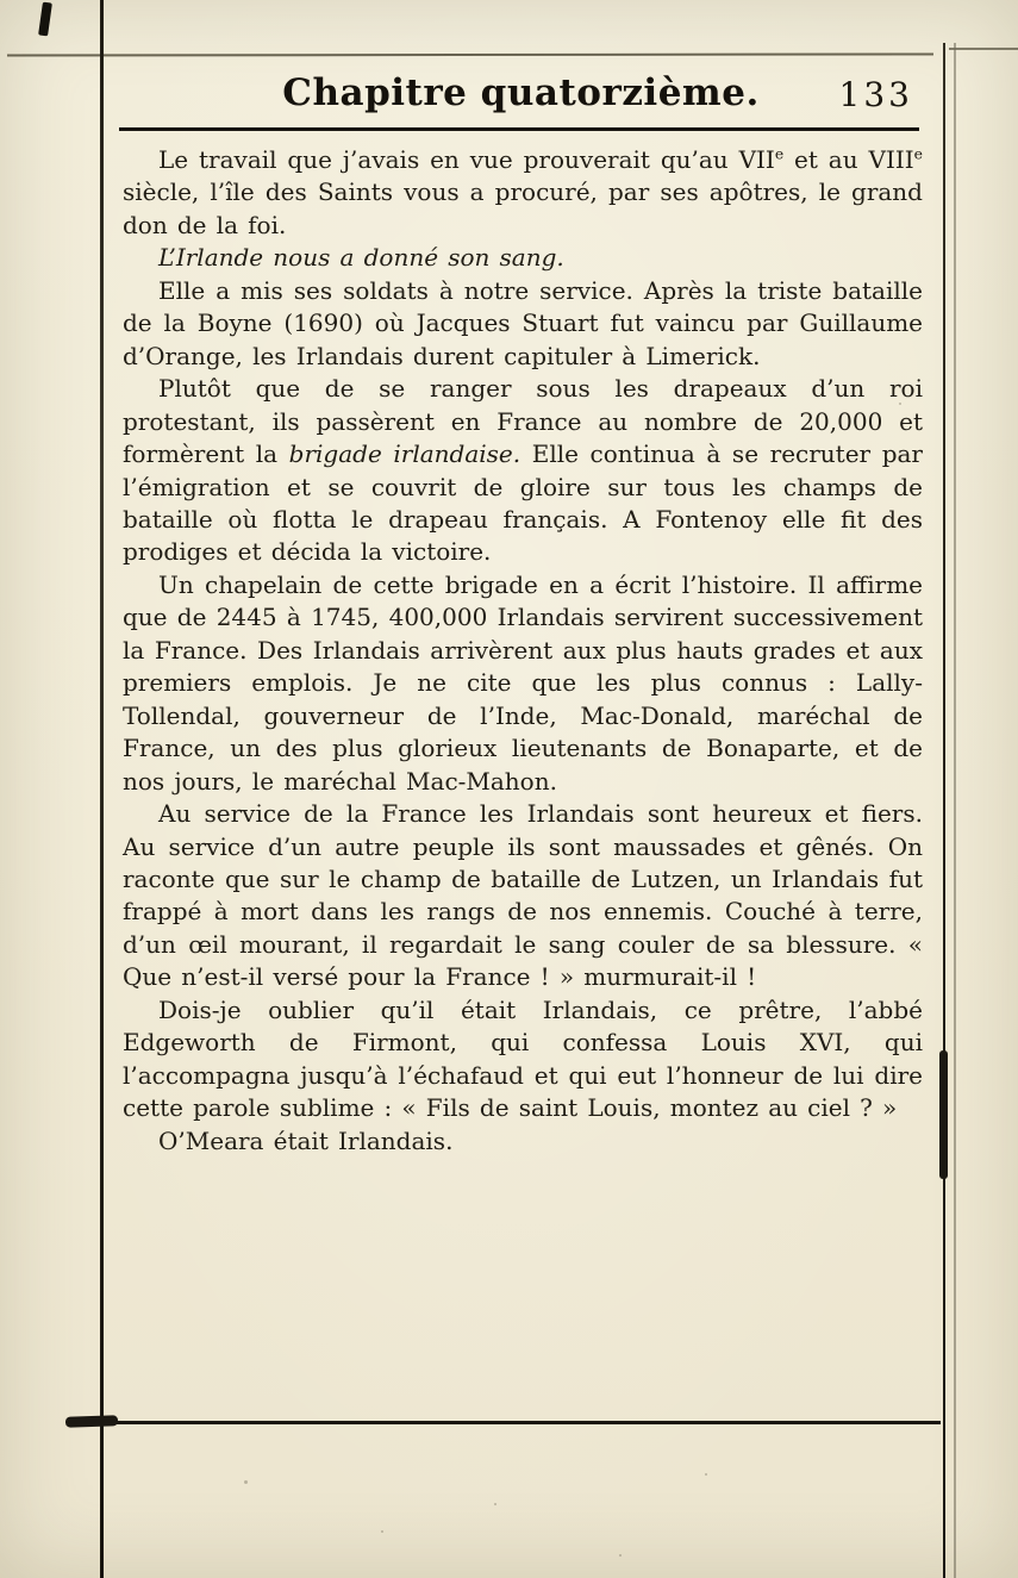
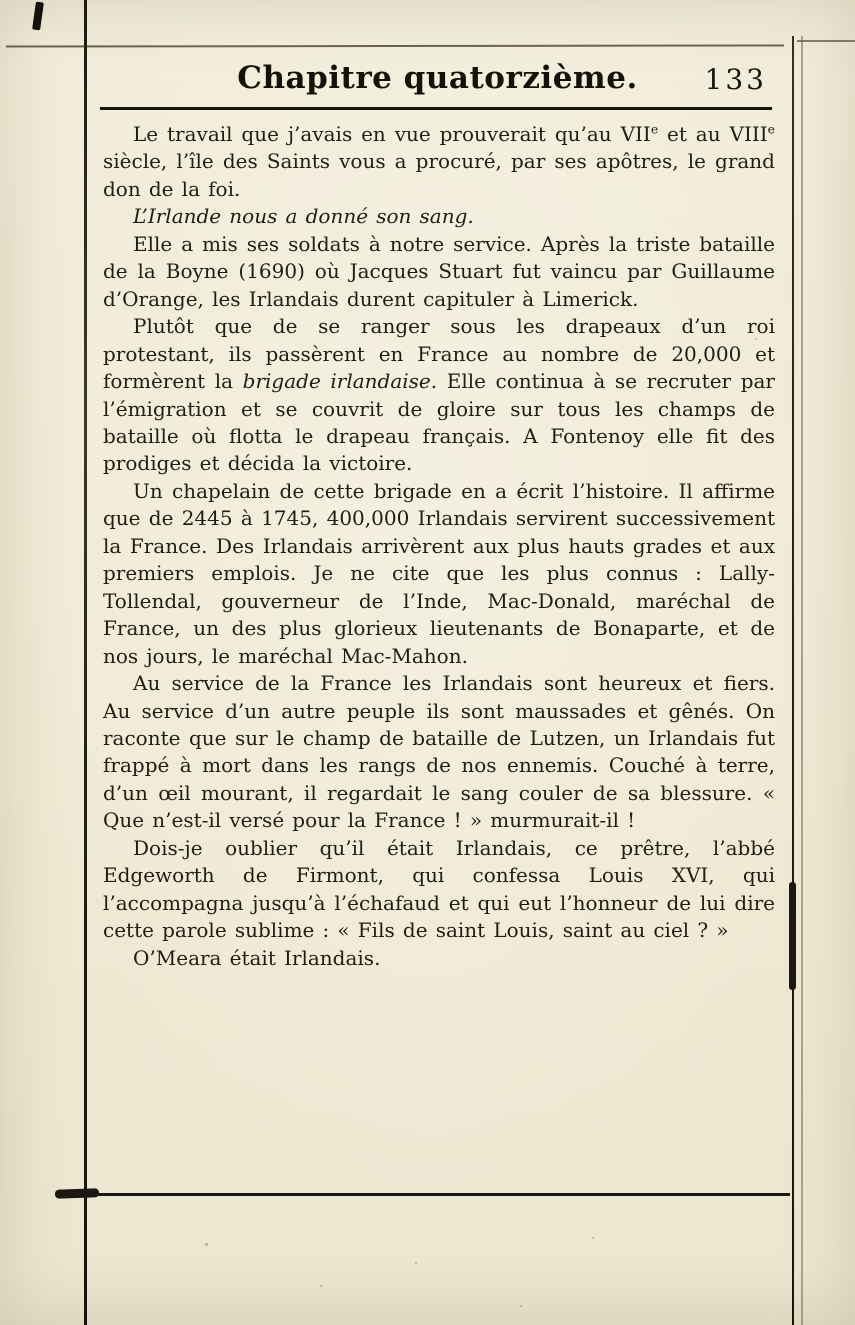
  Chapitre quatorzième.
  133
  Le travail que j’avais en vue prouverait qu’au VIIe et au VIIIe siècle, l’île des Saints vous a procuré, par ses apôtres, le grand don de la foi.
  L’Irlande nous a donné son sang.
  Elle a mis ses soldats à notre service. Après la triste bataille de la Boyne (1690) où Jacques Stuart fut vaincu par Guillaume d’Orange, les Irlandais durent capituler à Limerick.
  Plutôt que de se ranger sous les drapeaux d’un roi protestant, ils passèrent en France au nombre de 20,000 et formèrent la brigade irlandaise. Elle continua à se recruter par l’émigration et se couvrit de gloire sur tous les champs de bataille où flotta le drapeau français. A Fontenoy elle fit des prodiges et décida la victoire.
  Un chapelain de cette brigade en a écrit l’histoire. Il affirme que de 2445 à 1745, 400,000 Irlandais servirent successivement la France. Des Irlandais arrivèrent aux plus hauts grades et aux premiers emplois. Je ne cite que les plus connus : Lally-Tollendal, gouverneur de l’Inde, Mac-Donald, maréchal de France, un des plus glorieux lieutenants de Bonaparte, et de nos jours, le maréchal Mac-Mahon.
  Au service de la France les Irlandais sont heureux et fiers. Au service d’un autre peuple ils sont maussades et gênés. On raconte que sur le champ de bataille de Lutzen, un Irlandais fut frappé à mort dans les rangs de nos ennemis. Couché à terre, d’un œil mourant, il regardait le sang couler de sa blessure. « Que n’est-il versé pour la France ! » murmurait-il !
- Dois-je oublier qu’il était Irlandais, ce prêtre, l’abbé Edgeworth de Firmont, qui confessa Louis XVI, qui l’accompagna jusqu’à l’échafaud et qui eut l’honneur de lui dire cette parole sublime : « Fils de saint Louis, montez au ciel ? »
+ Dois-je oublier qu’il était Irlandais, ce prêtre, l’abbé Edgeworth de Firmont, qui confessa Louis XVI, qui l’accompagna jusqu’à l’échafaud et qui eut l’honneur de lui dire cette parole sublime : « Fils de saint Louis, saint au ciel ? »
  O’Meara était Irlandais.
